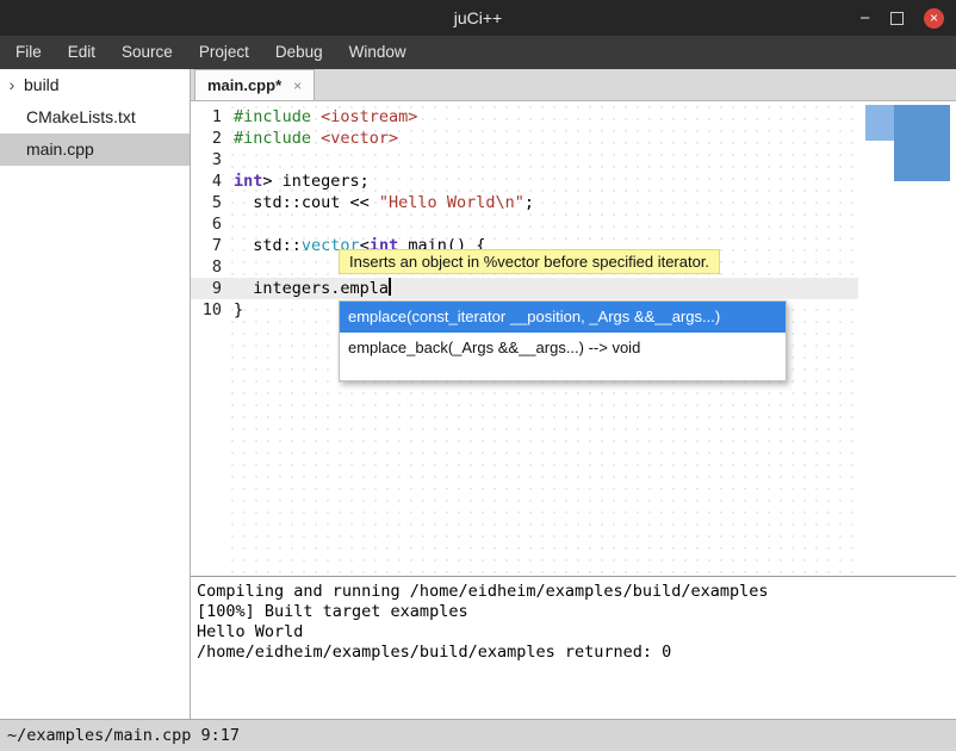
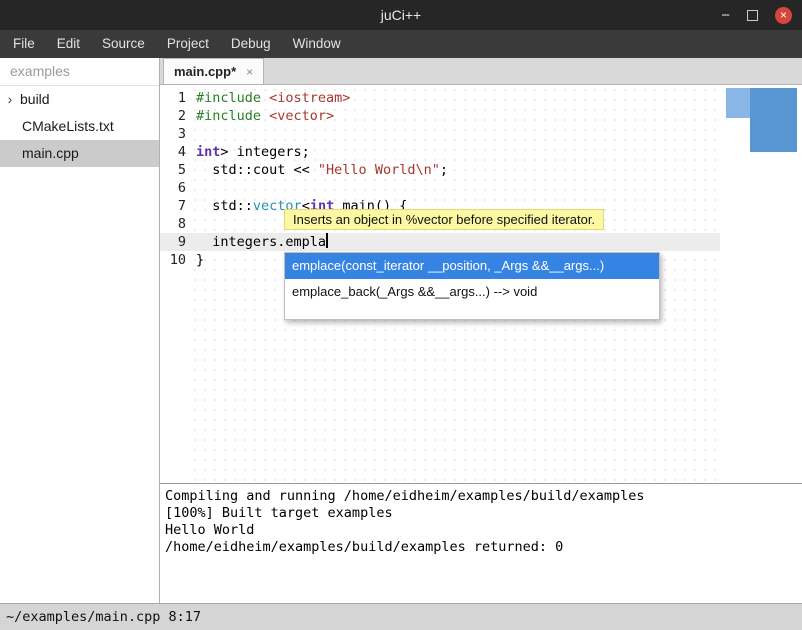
  juCi++
  −
  ×
  File
  Edit
  Source
  Project
  Debug
  Window
+ examples
  ›
  build
  CMakeLists.txt
  main.cpp
  main.cpp*
  ×
  1
  2
  3
  4
  5
  6
  7
  8
  9
  10
  #include <iostream>
  #include <vector>
  int> integers;
  std::cout << "Hello World\n";
  std::vector<int main() {
  integers.empla
  }
  Inserts an object in %vector before specified iterator.
  emplace(const_iterator __position, _Args &&__args...)
  emplace_back(_Args &&__args...) --> void
  Compiling and running /home/eidheim/examples/build/examples
  [100%] Built target examples
  Hello World
  /home/eidheim/examples/build/examples returned: 0
- ~/examples/main.cpp 9:17
+ ~/examples/main.cpp 8:17
